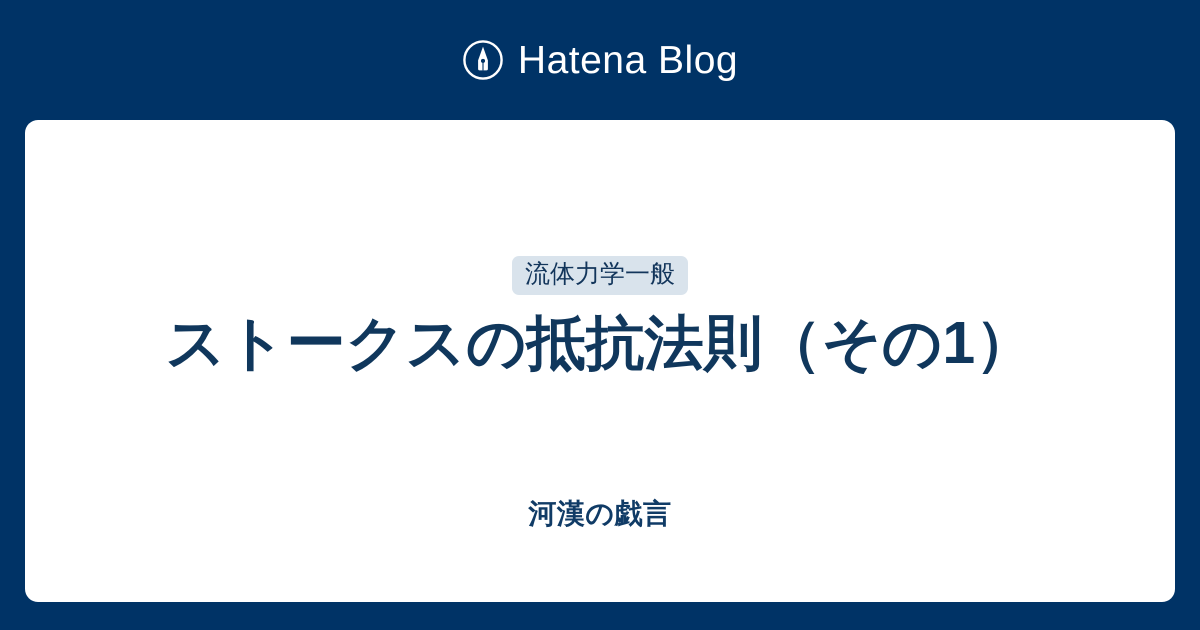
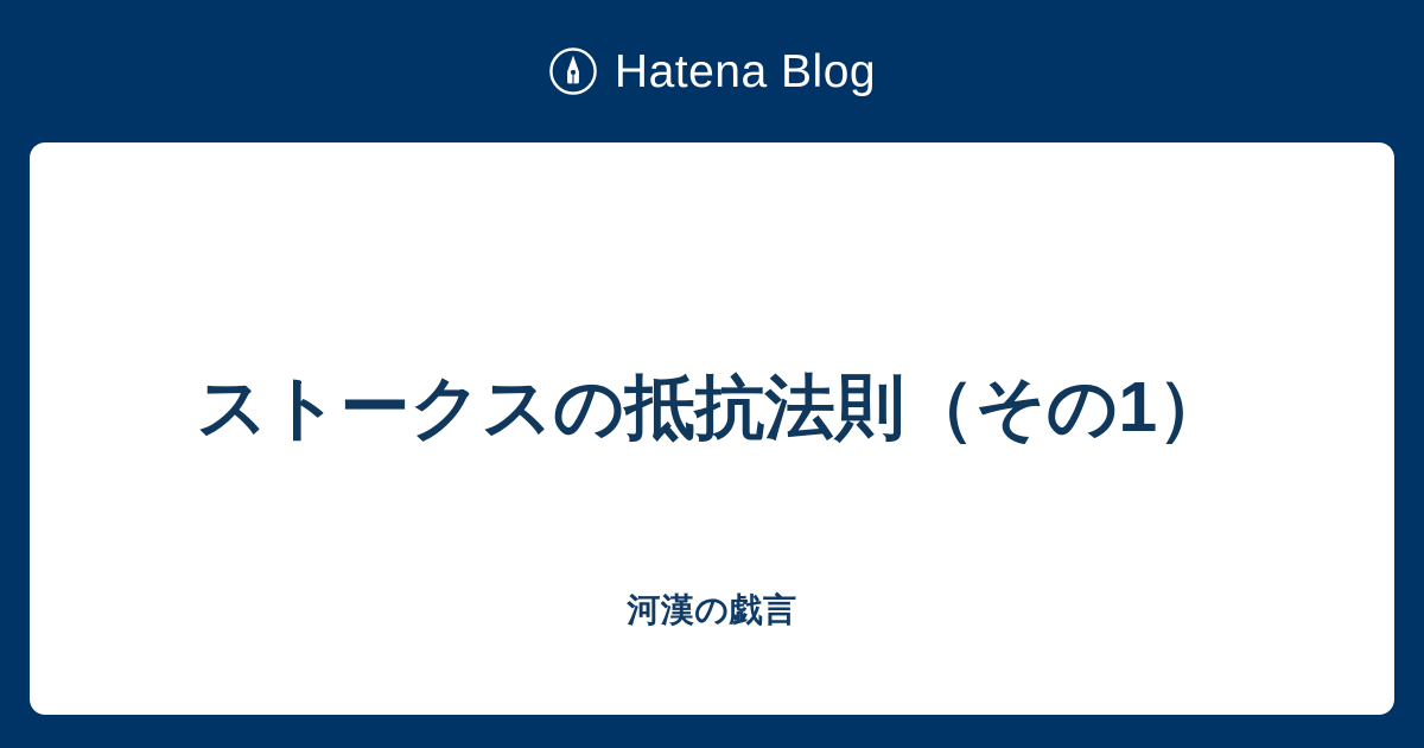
  Hatena Blog
- 流体力学一般
  ストークスの抵抗法則（その1）
  河漢の戯言
